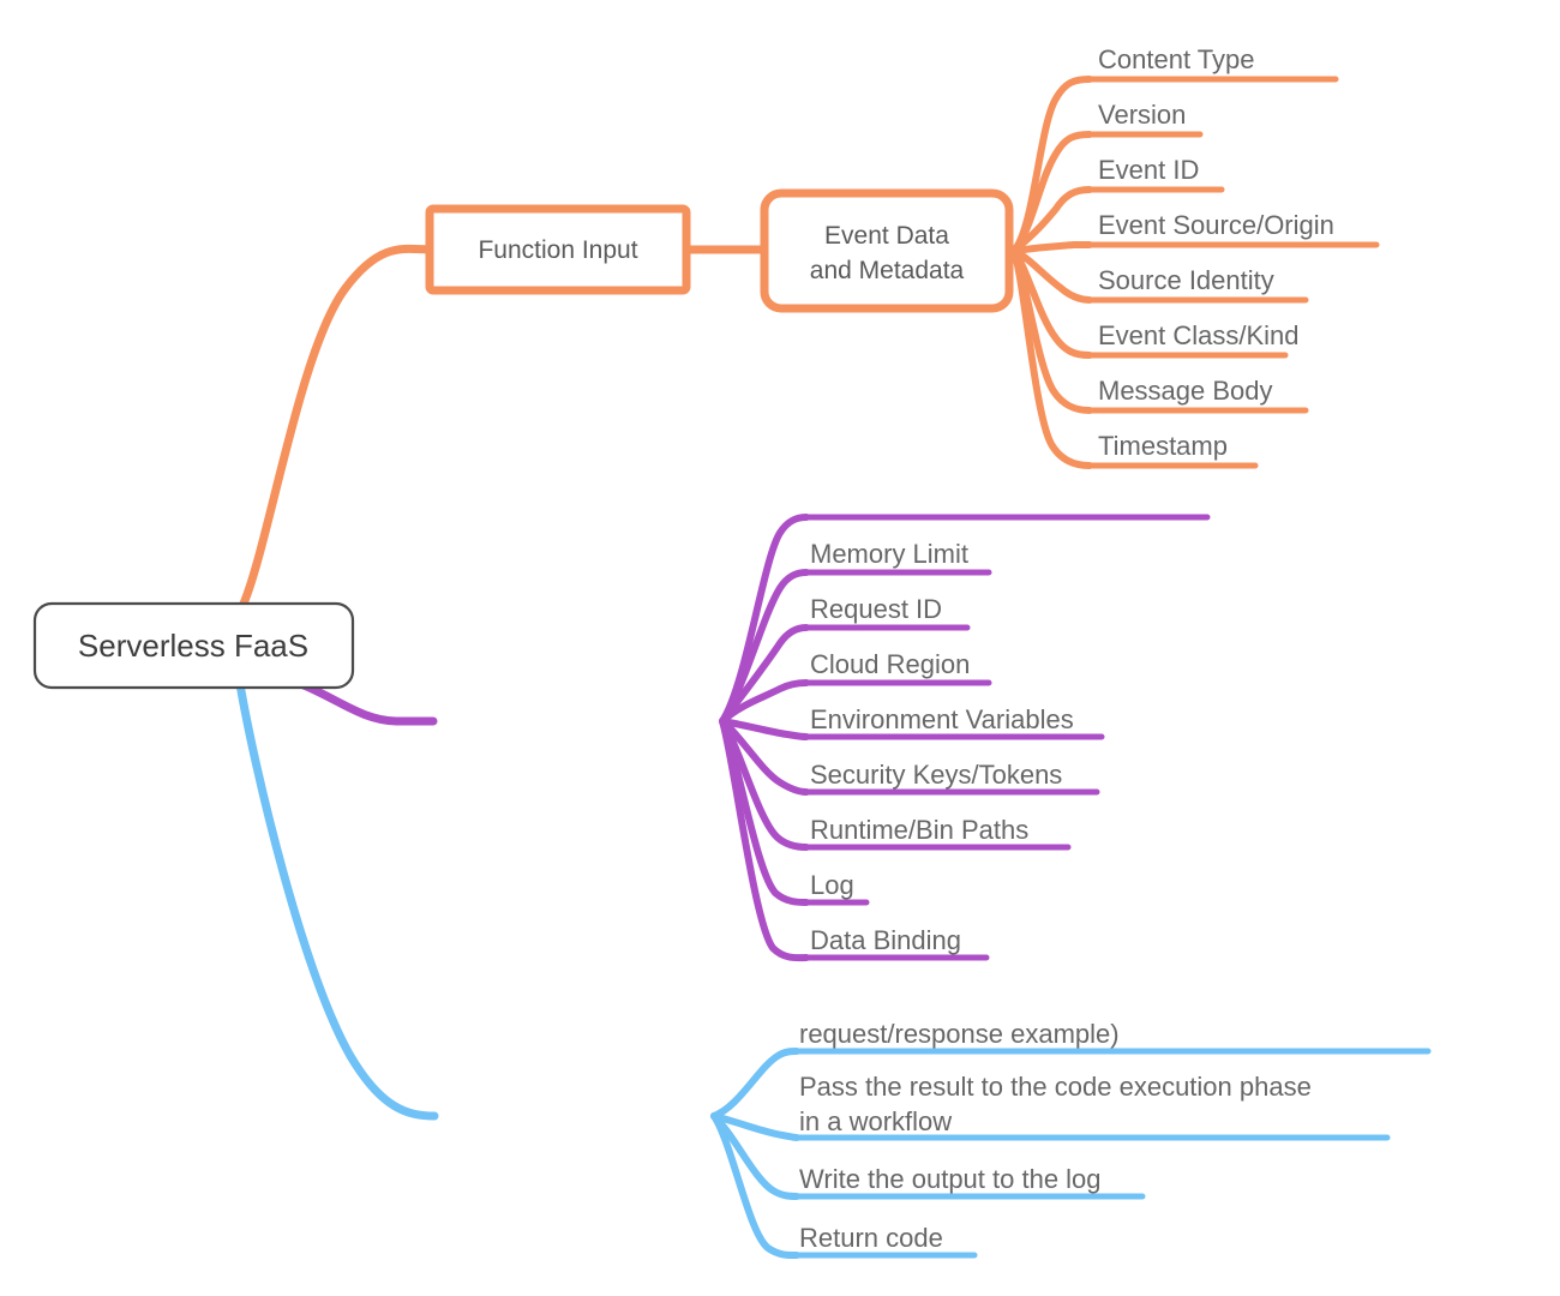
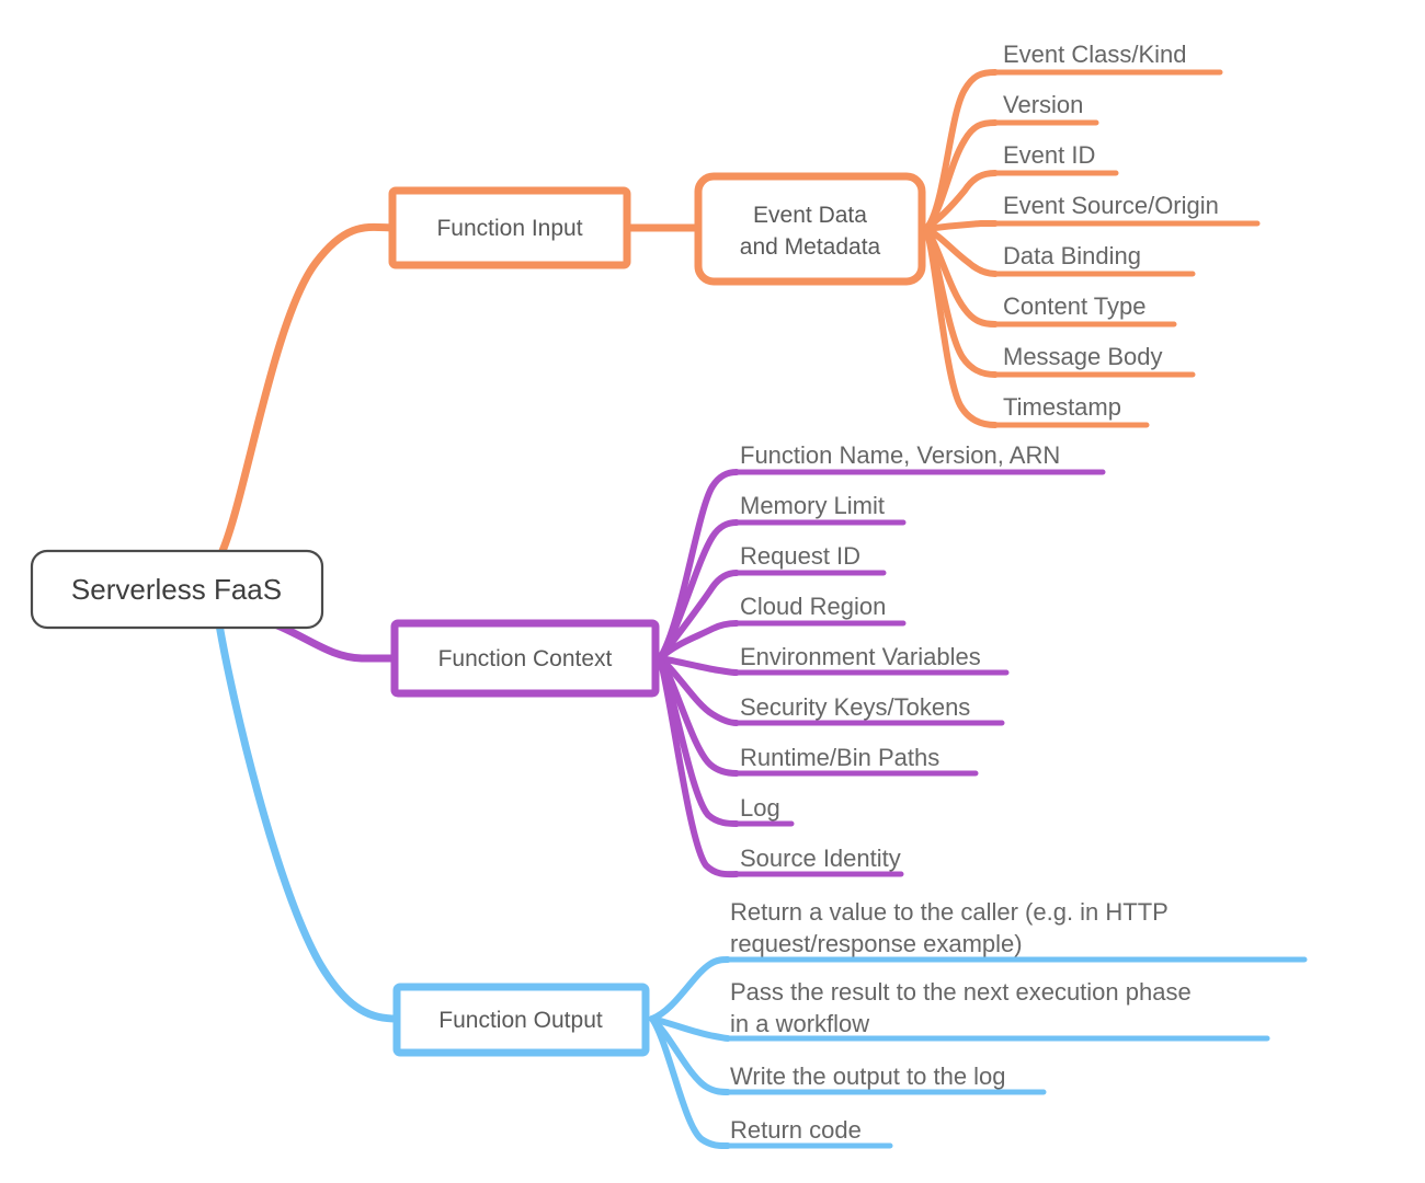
  Serverless FaaS
  Function Input
  Event Data
  and Metadata
- Content Type
+ Event Class/Kind
  Version
  Event ID
  Event Source/Origin
- Source Identity
+ Data Binding
- Event Class/Kind
+ Content Type
  Message Body
  Timestamp
+ Function Context
+ Function Name, Version, ARN
  Memory Limit
  Request ID
  Cloud Region
  Environment Variables
  Security Keys/Tokens
  Runtime/Bin Paths
  Log
- Data Binding
+ Source Identity
+ Function Output
+ Return a value to the caller (e.g. in HTTP
  request/response example)
- Pass the result to the code execution phase
+ Pass the result to the next execution phase
  in a workflow
  Write the output to the log
  Return code
